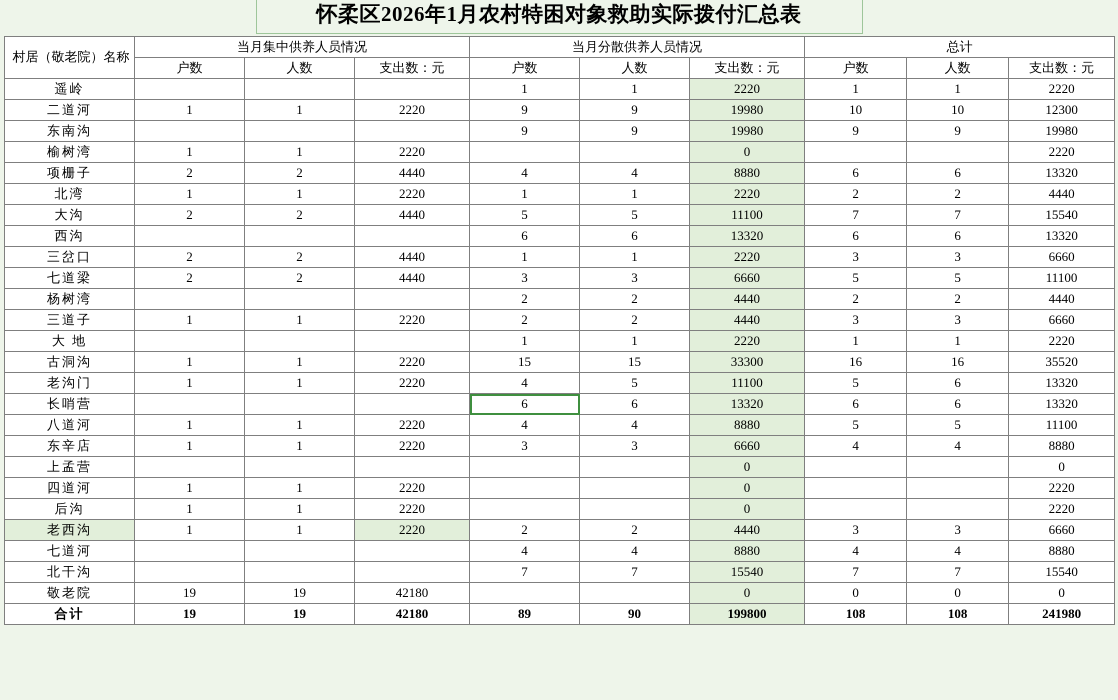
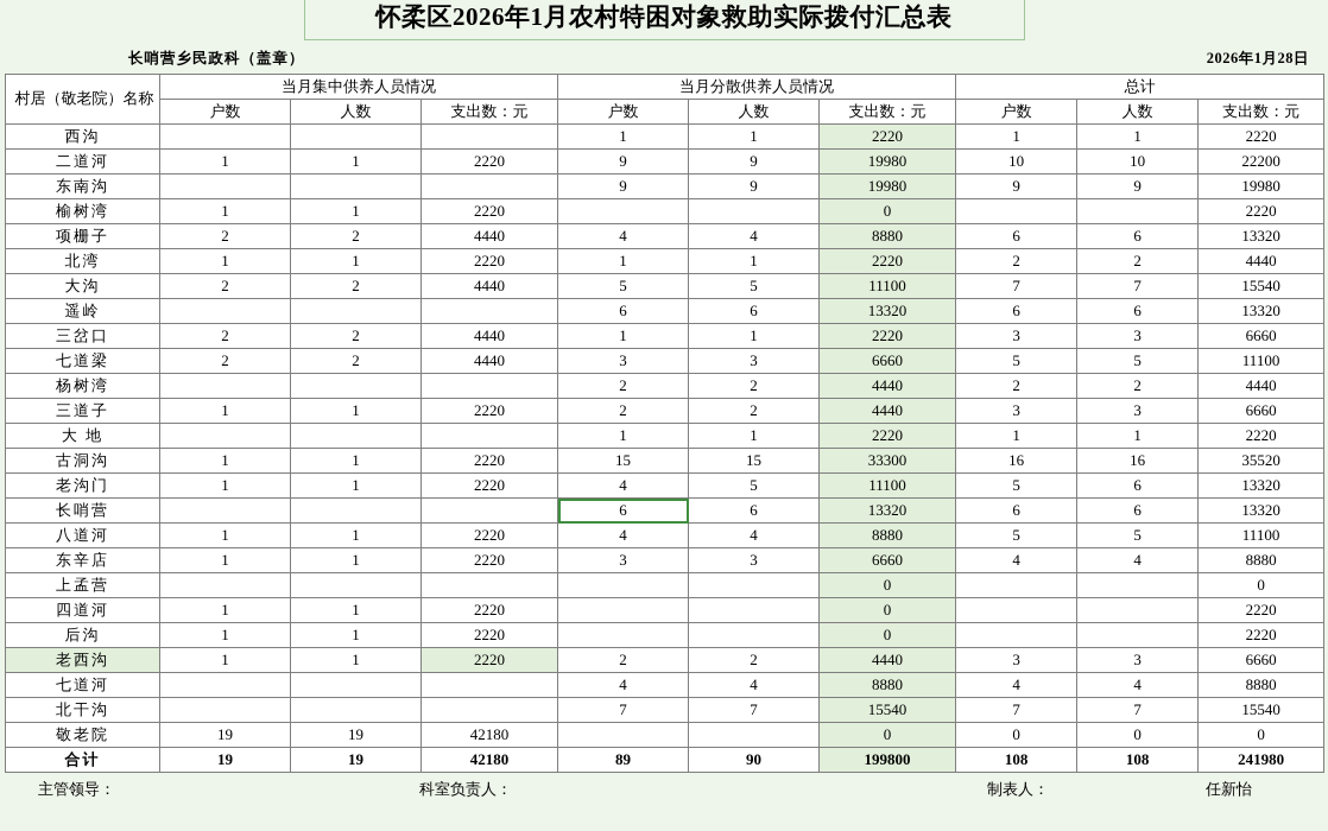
  怀柔区2026年1月农村特困对象救助实际拨付汇总表
+ 长哨营乡民政科（盖章）
+ 2026年1月28日
  村居（敬老院）名称	当月集中供养人员情况	当月分散供养人员情况	总计
  户数	人数	支出数：元	户数	人数	支出数：元	户数	人数	支出数：元
- 遥岭				1	1	2220	1	1	2220
+ 西沟				1	1	2220	1	1	2220
- 二道河	1	1	2220	9	9	19980	10	10	12300
+ 二道河	1	1	2220	9	9	19980	10	10	22200
  东南沟				9	9	19980	9	9	19980
  榆树湾	1	1	2220			0			2220
  项栅子	2	2	4440	4	4	8880	6	6	13320
  北湾	1	1	2220	1	1	2220	2	2	4440
  大沟	2	2	4440	5	5	11100	7	7	15540
- 西沟				6	6	13320	6	6	13320
+ 遥岭				6	6	13320	6	6	13320
  三岔口	2	2	4440	1	1	2220	3	3	6660
  七道梁	2	2	4440	3	3	6660	5	5	11100
  杨树湾				2	2	4440	2	2	4440
  三道子	1	1	2220	2	2	4440	3	3	6660
  大 地				1	1	2220	1	1	2220
  古洞沟	1	1	2220	15	15	33300	16	16	35520
  老沟门	1	1	2220	4	5	11100	5	6	13320
  长哨营				6	6	13320	6	6	13320
  八道河	1	1	2220	4	4	8880	5	5	11100
  东辛店	1	1	2220	3	3	6660	4	4	8880
  上孟营						0			0
  四道河	1	1	2220			0			2220
  后沟	1	1	2220			0			2220
  老西沟	1	1	2220	2	2	4440	3	3	6660
  七道河				4	4	8880	4	4	8880
  北干沟				7	7	15540	7	7	15540
  敬老院	19	19	42180			0	0	0	0
  合计	19	19	42180	89	90	199800	108	108	241980
+ 主管领导：
+ 科室负责人：
+ 制表人：
+ 任新怡
